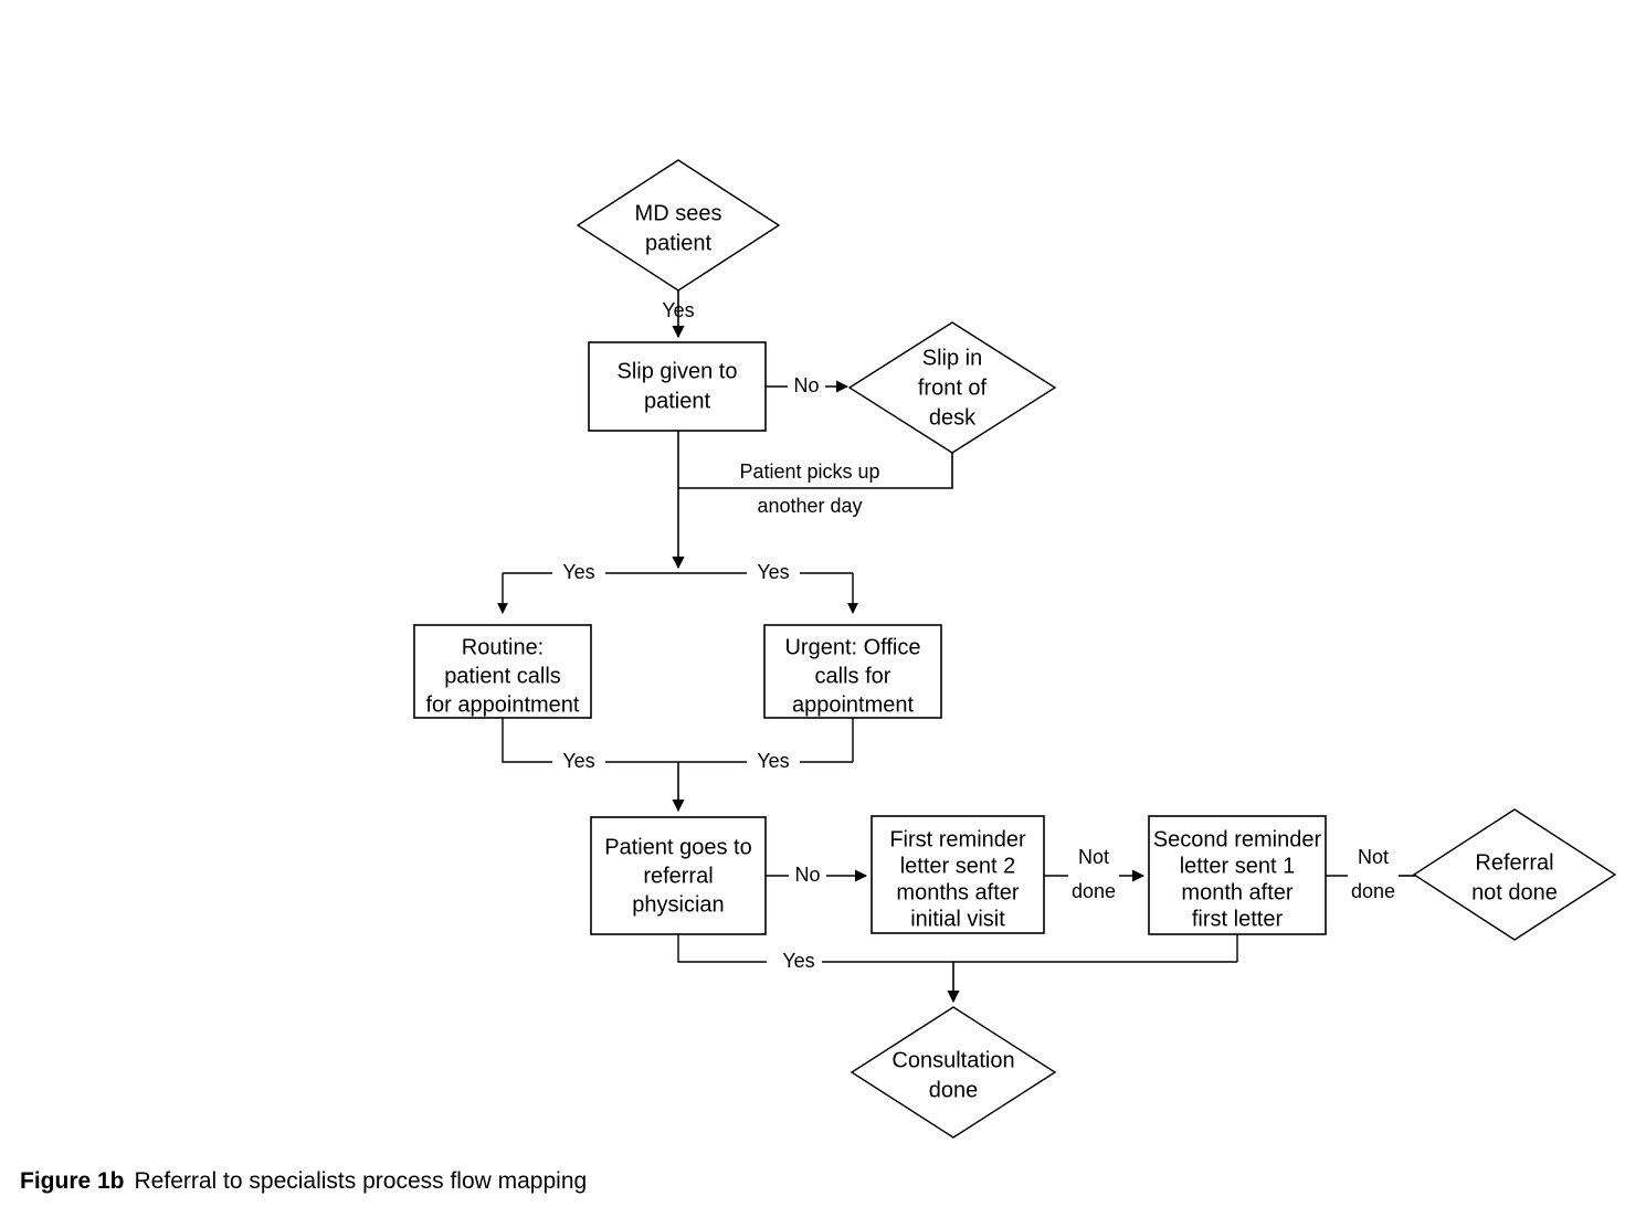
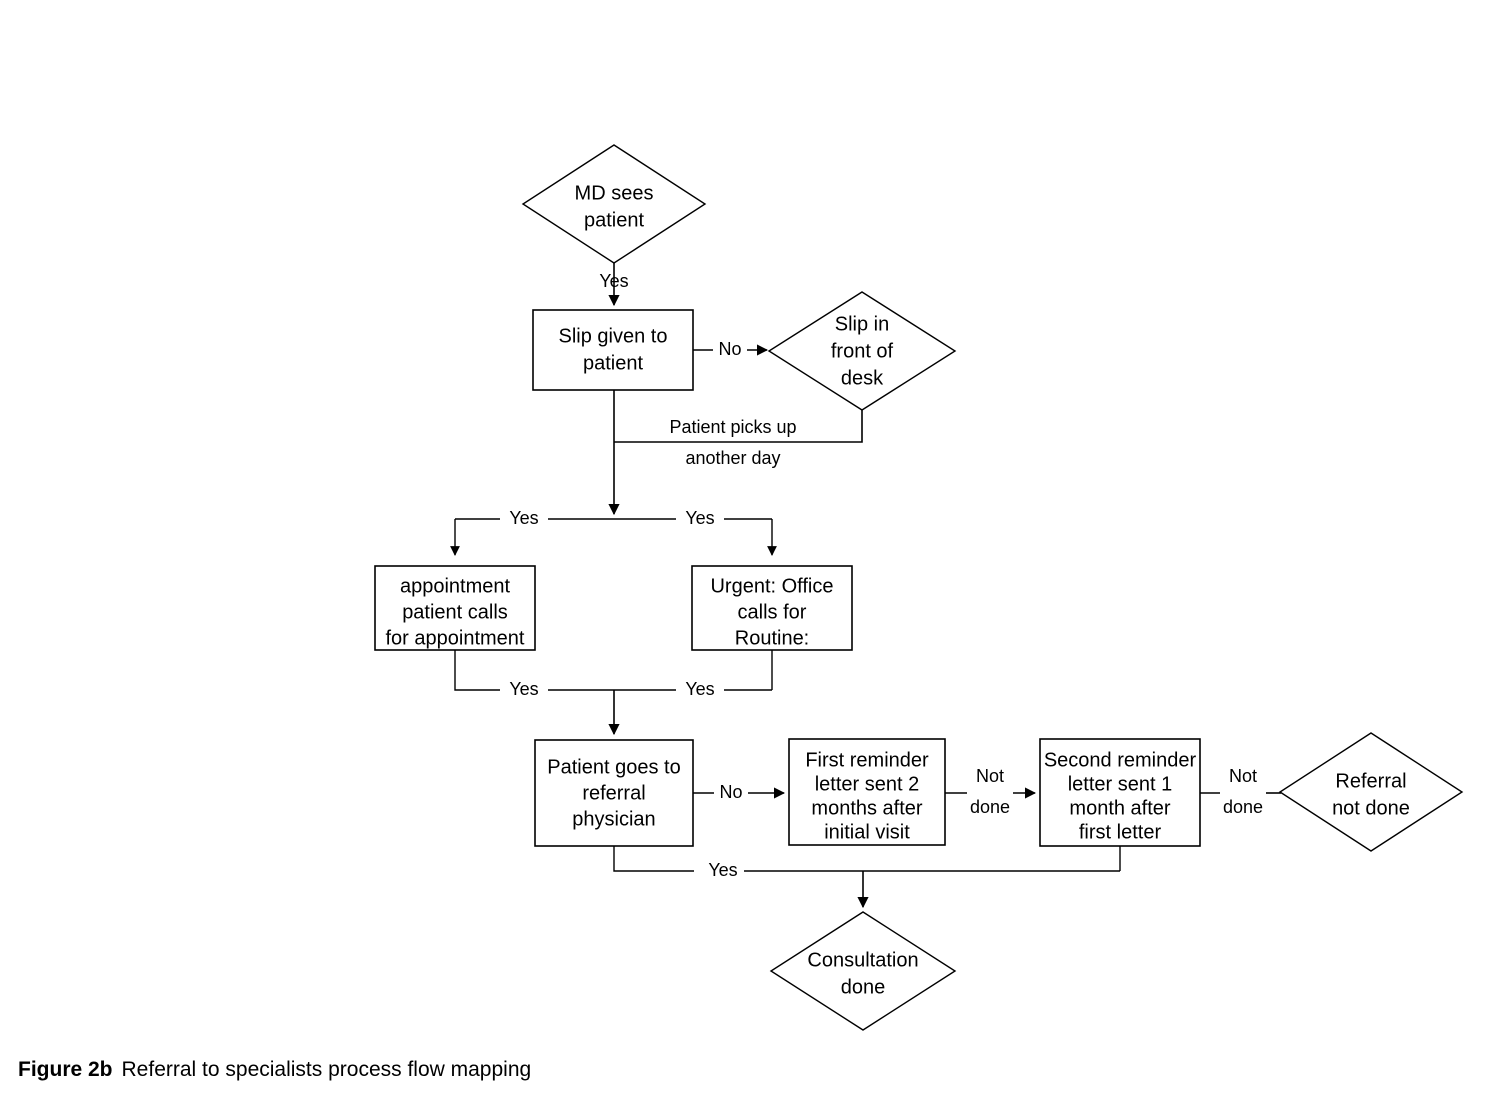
  Yes
  No
  Patient picks up
  another day
  Yes
  Yes
  Yes
  Yes
  No
  Not
  done
  Not
  done
  Yes
  MD sees
  patient
  Slip given to
  patient
  Slip in
  front of
  desk
- Routine:
+ appointment
  patient calls
  for appointment
  Urgent: Office
  calls for
- appointment
+ Routine:
  Patient goes to
  referral
  physician
  First reminder
  letter sent 2
  months after
  initial visit
  Second reminder
  letter sent 1
  month after
  first letter
  Referral
  not done
  Consultation
  done
- Figure 1b Referral to specialists process flow mapping
+ Figure 2b Referral to specialists process flow mapping
